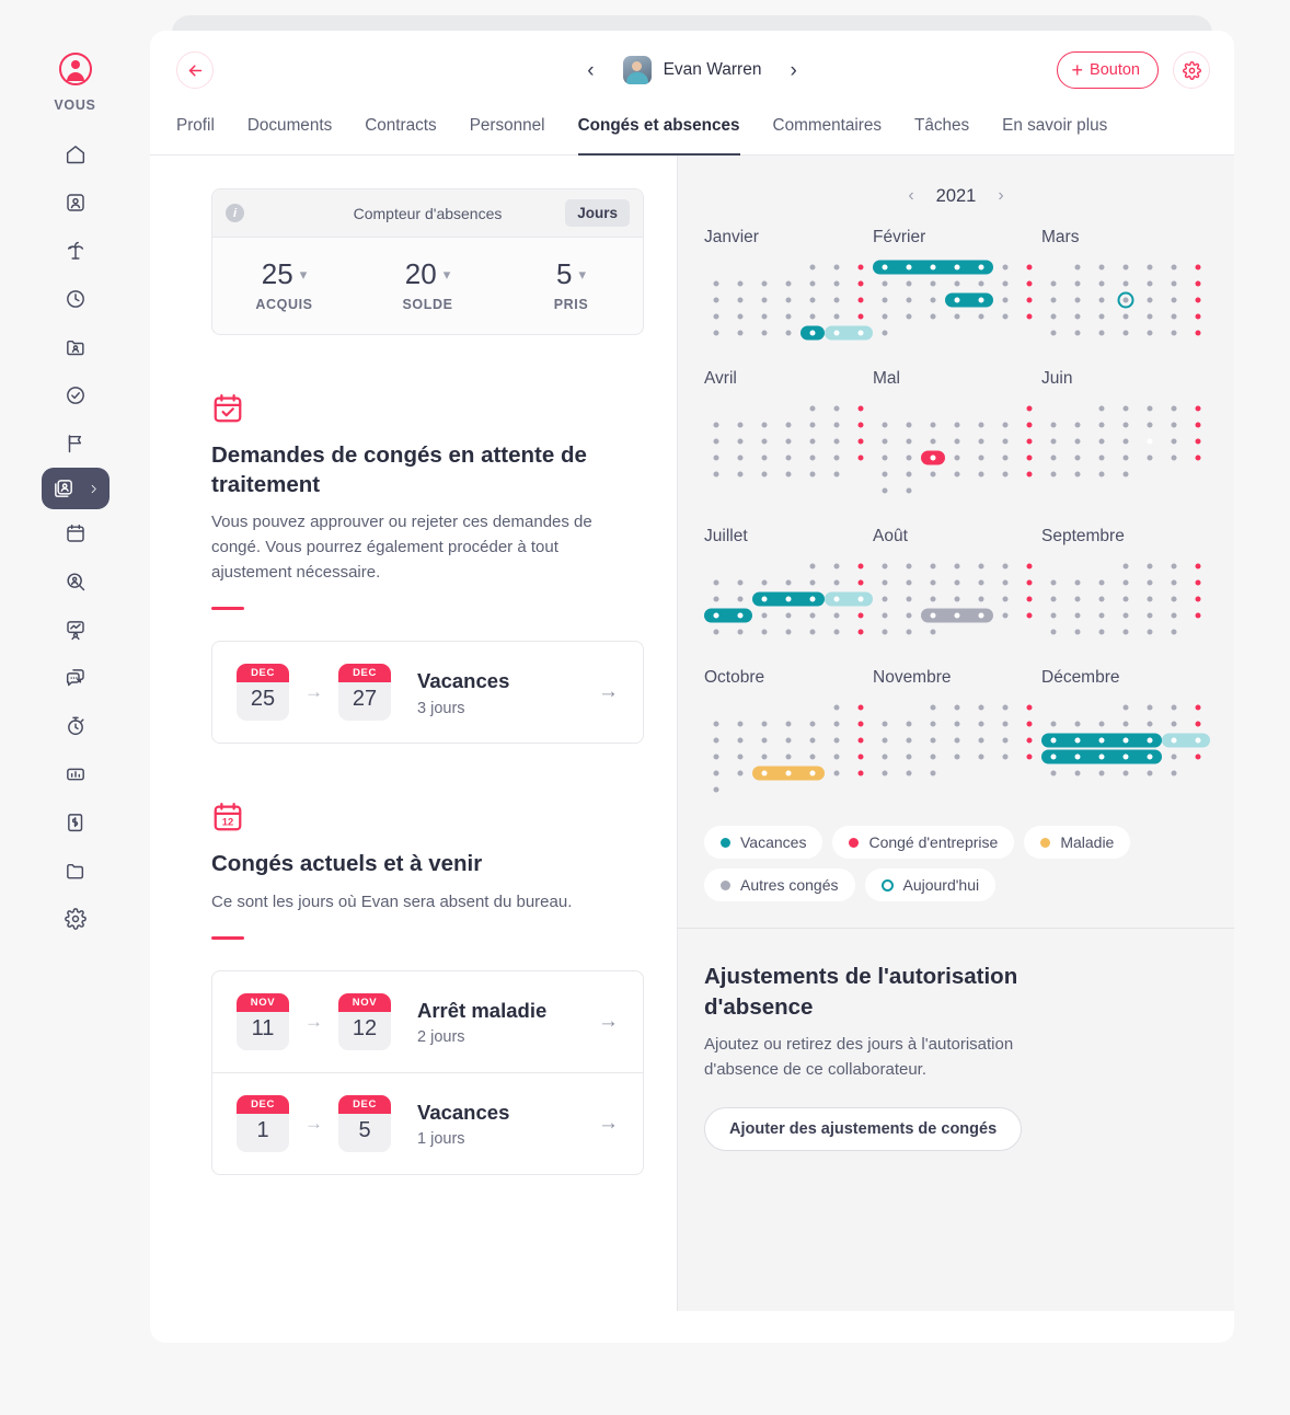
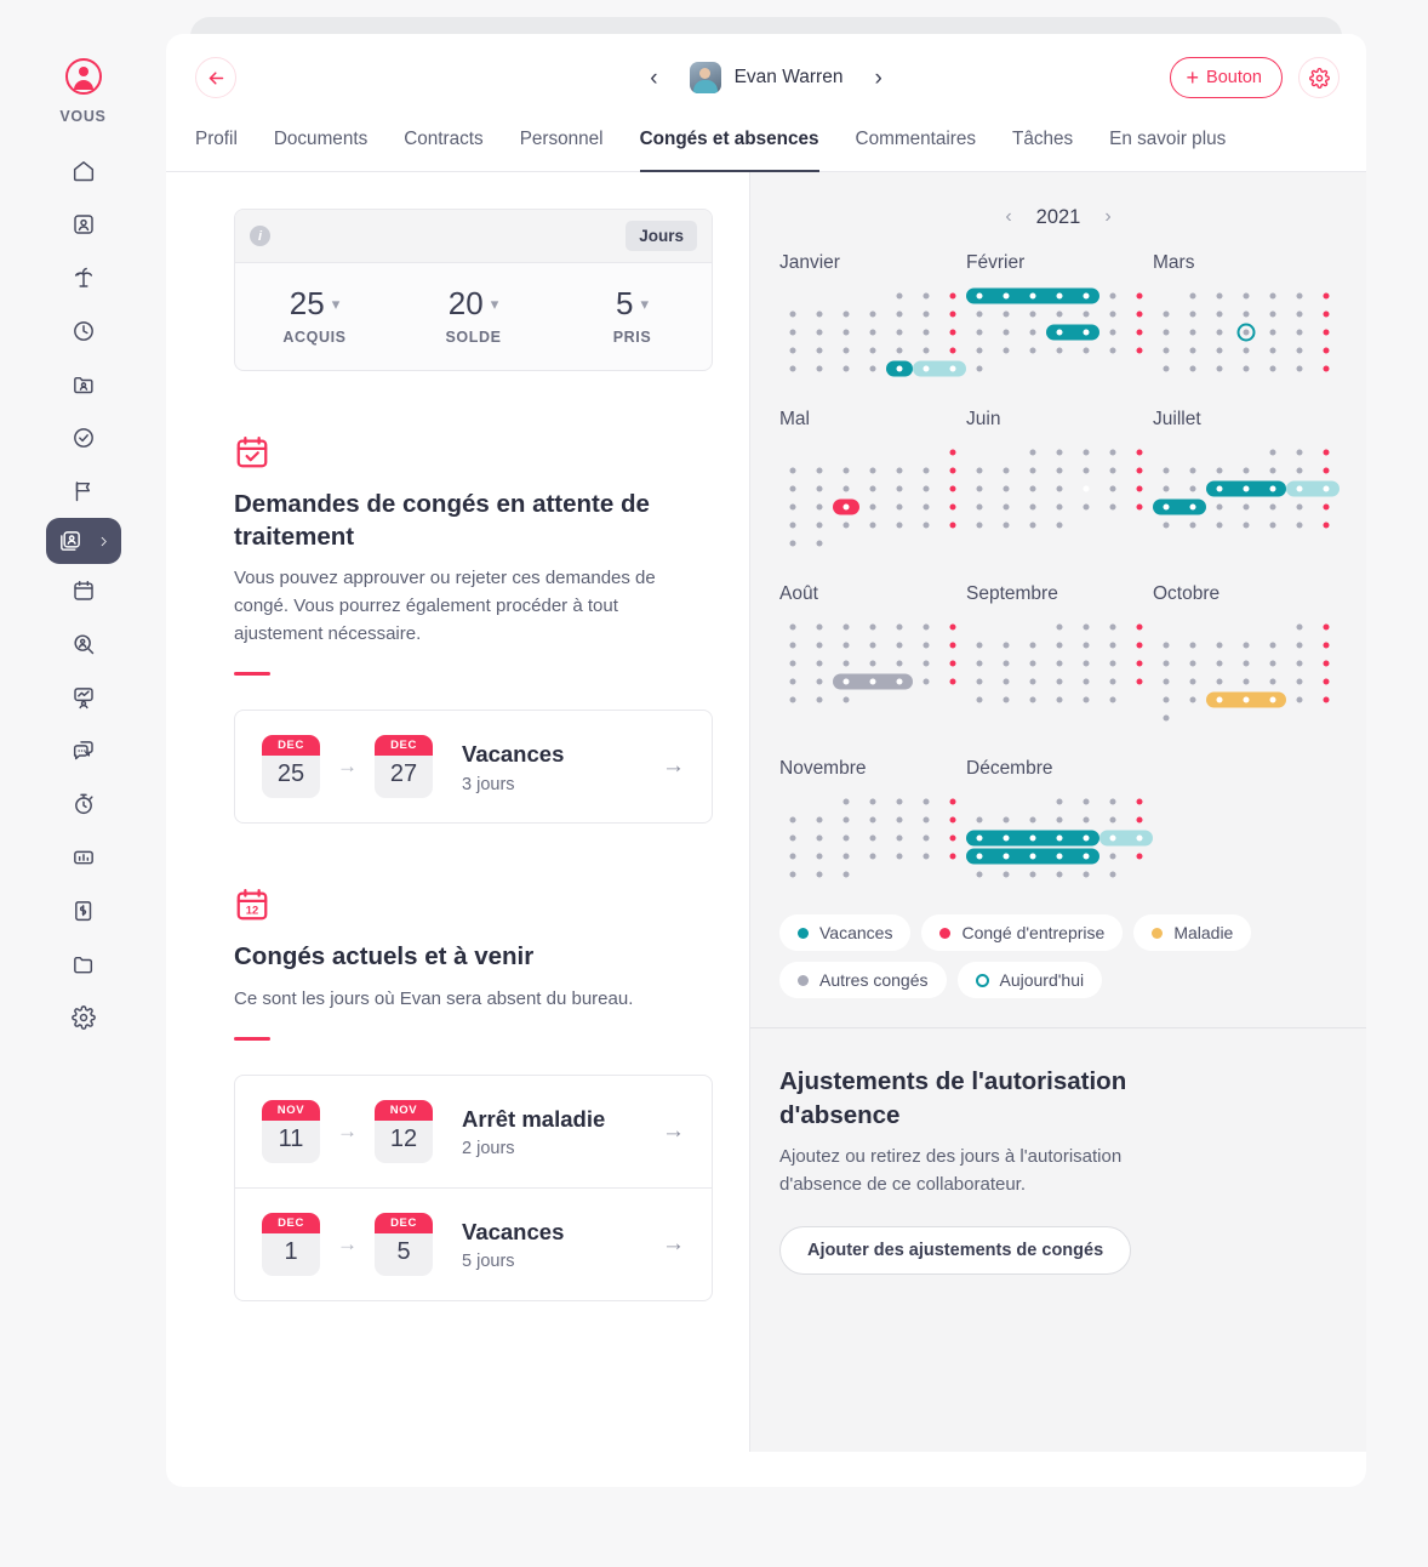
  VOUS
  ‹
  Evan Warren
  ›
  +
  Bouton
  Profil
  Documents
  Contracts
  Personnel
  Congés et absences
  Commentaires
  Tâches
  En savoir plus
  i
- Compteur d'absences
  Jours
  25
  ▾
  ACQUIS
  20
  ▾
  SOLDE
  5
  ▾
  PRIS
  Demandes de congés en attente de traitement
  Vous pouvez approuver ou rejeter ces demandes de congé. Vous pourrez également procéder à tout ajustement nécessaire.
  DEC
  25
  →
  DEC
  27
  Vacances
  3 jours
  →
  12
  Congés actuels et à venir
  Ce sont les jours où Evan sera absent du bureau.
  NOV
  11
  →
  NOV
  12
  Arrêt maladie
  2 jours
  →
  DEC
  1
  →
  DEC
  5
  Vacances
- 1 jours
+ 5 jours
  →
  ‹
  2021
  ›
  Janvier
  Février
  Mars
- Avril
  Mal
  Juin
  Juillet
  Août
  Septembre
  Octobre
  Novembre
  Décembre
  Vacances
  Congé d'entreprise
  Maladie
  Autres congés
  Aujourd'hui
  Ajustements de l'autorisation d'absence
  Ajoutez ou retirez des jours à l'autorisation d'absence de ce collaborateur.
  Ajouter des ajustements de congés
